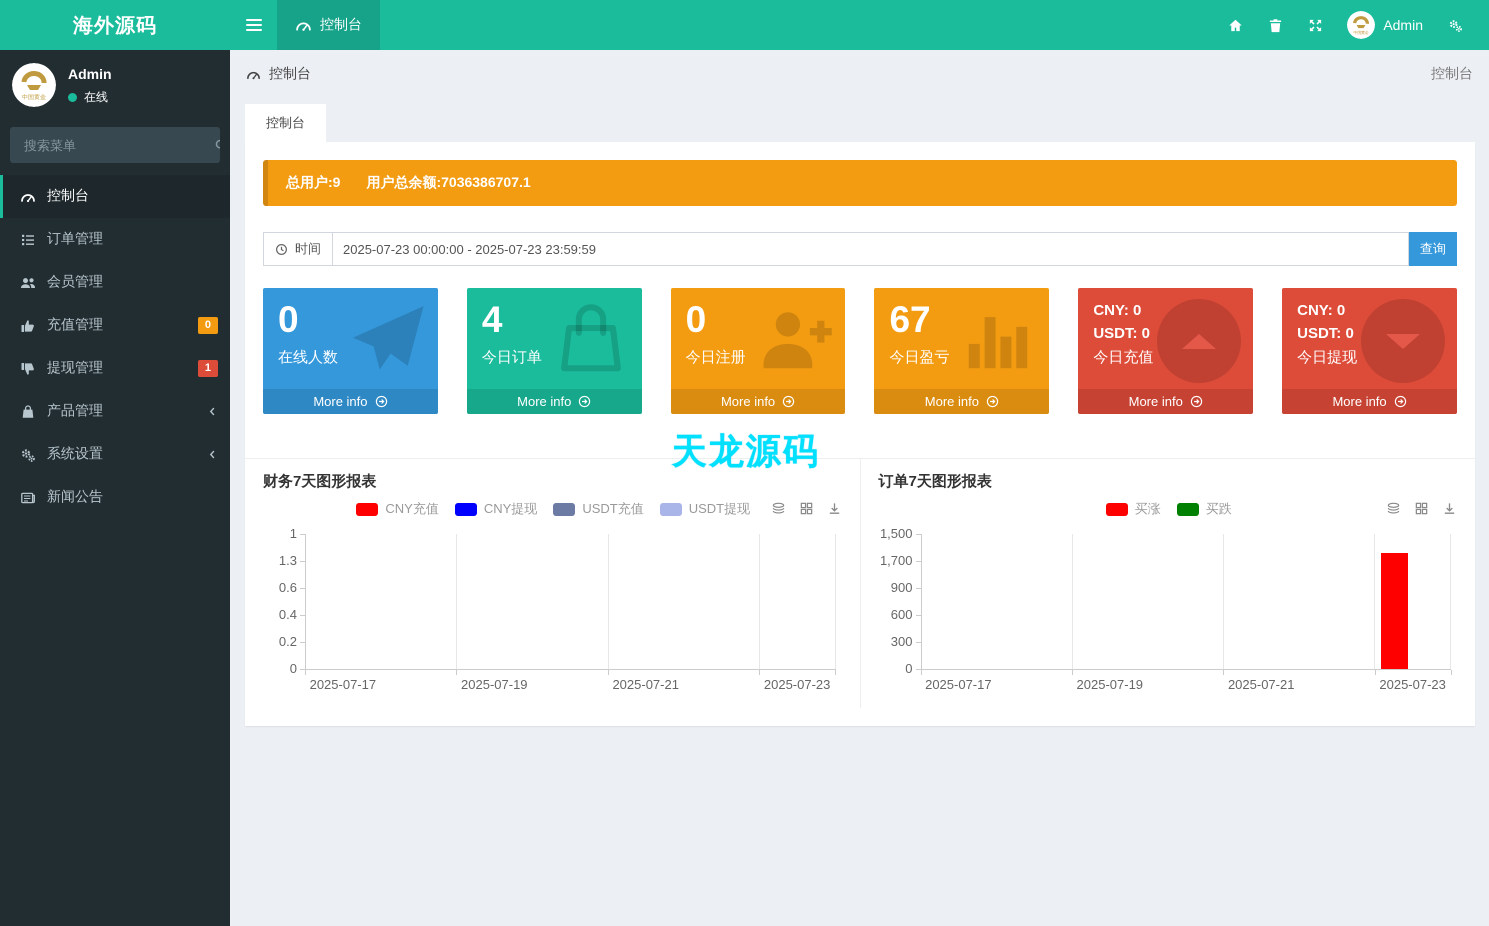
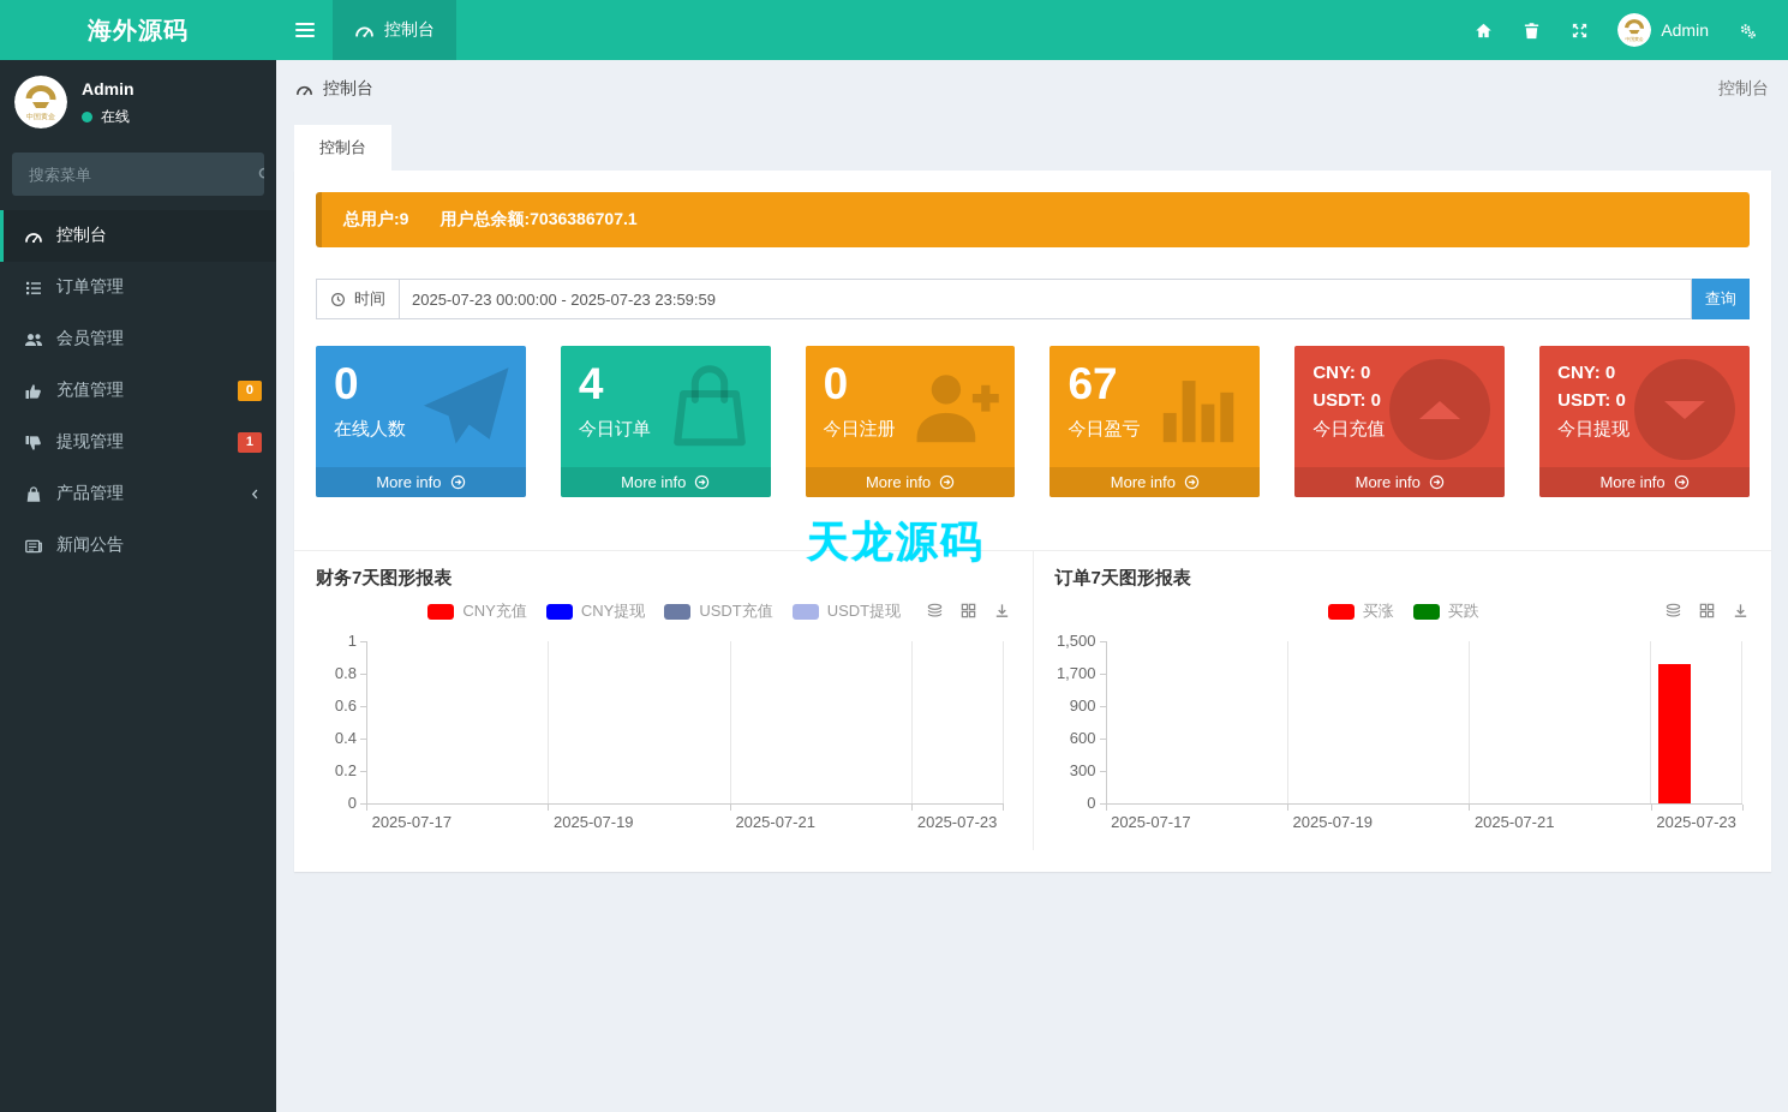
  海外源码
  控制台
  Admin
  Admin
  在线
  搜索菜单
  控制台
  订单管理
  会员管理
  充值管理
  0
  提现管理
  1
  产品管理
- 系统设置
  新闻公告
  控制台
  控制台
  控制台
  总用户:9
  用户总余额:7036386707.1
  时间
  2025-07-23 00:00:00 - 2025-07-23 23:59:59
  查询
  0
  在线人数
  More info
  4
  今日订单
  More info
  0
  今日注册
  More info
  67
  今日盈亏
  More info
  CNY: 0
  USDT: 0
  今日充值
  More info
  CNY: 0
  USDT: 0
  今日提现
  More info
  财务7天图形报表
  CNY充值
  CNY提现
  USDT充值
  USDT提现
  0
  0.2
  0.4
  0.6
- 1.3
+ 0.8
  1
  2025-07-17
  2025-07-19
  2025-07-21
  2025-07-23
  订单7天图形报表
  买涨
  买跌
  0
  300
  600
  900
  1,700
  1,500
  2025-07-17
  2025-07-19
  2025-07-21
  2025-07-23
  天龙源码
